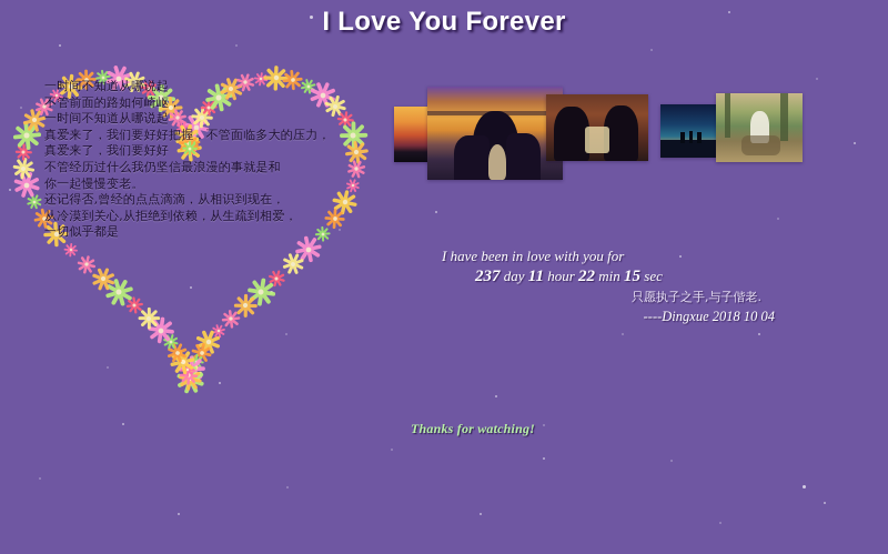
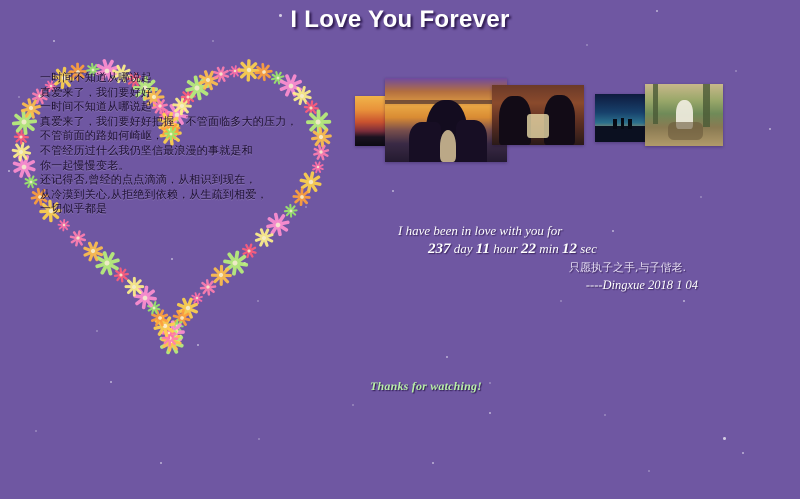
  I Love You Forever
  一时间不知道从哪说起
- 不管前面的路如何崎岖，
+ 真爱来了，我们要好好
  一时间不知道从哪说起
  真爱来了，我们要好好把握，不管面临多大的压力，
- 真爱来了，我们要好好
+ 不管前面的路如何崎岖，
  不管经历过什么我仍坚信最浪漫的事就是和
  你一起慢慢变老。
  还记得否,曾经的点点滴滴，从相识到现在，
  从冷漠到关心,从拒绝到依赖，从生疏到相爱，
  一切似乎都是
  I have been in love with you for
- 237 day 11 hour 22 min 15 sec
+ 237 day 11 hour 22 min 12 sec
  只愿执子之手,与子偕老.
- ----Dingxue 2018 10 04
+ ----Dingxue 2018 1 04
  Thanks for watching!
